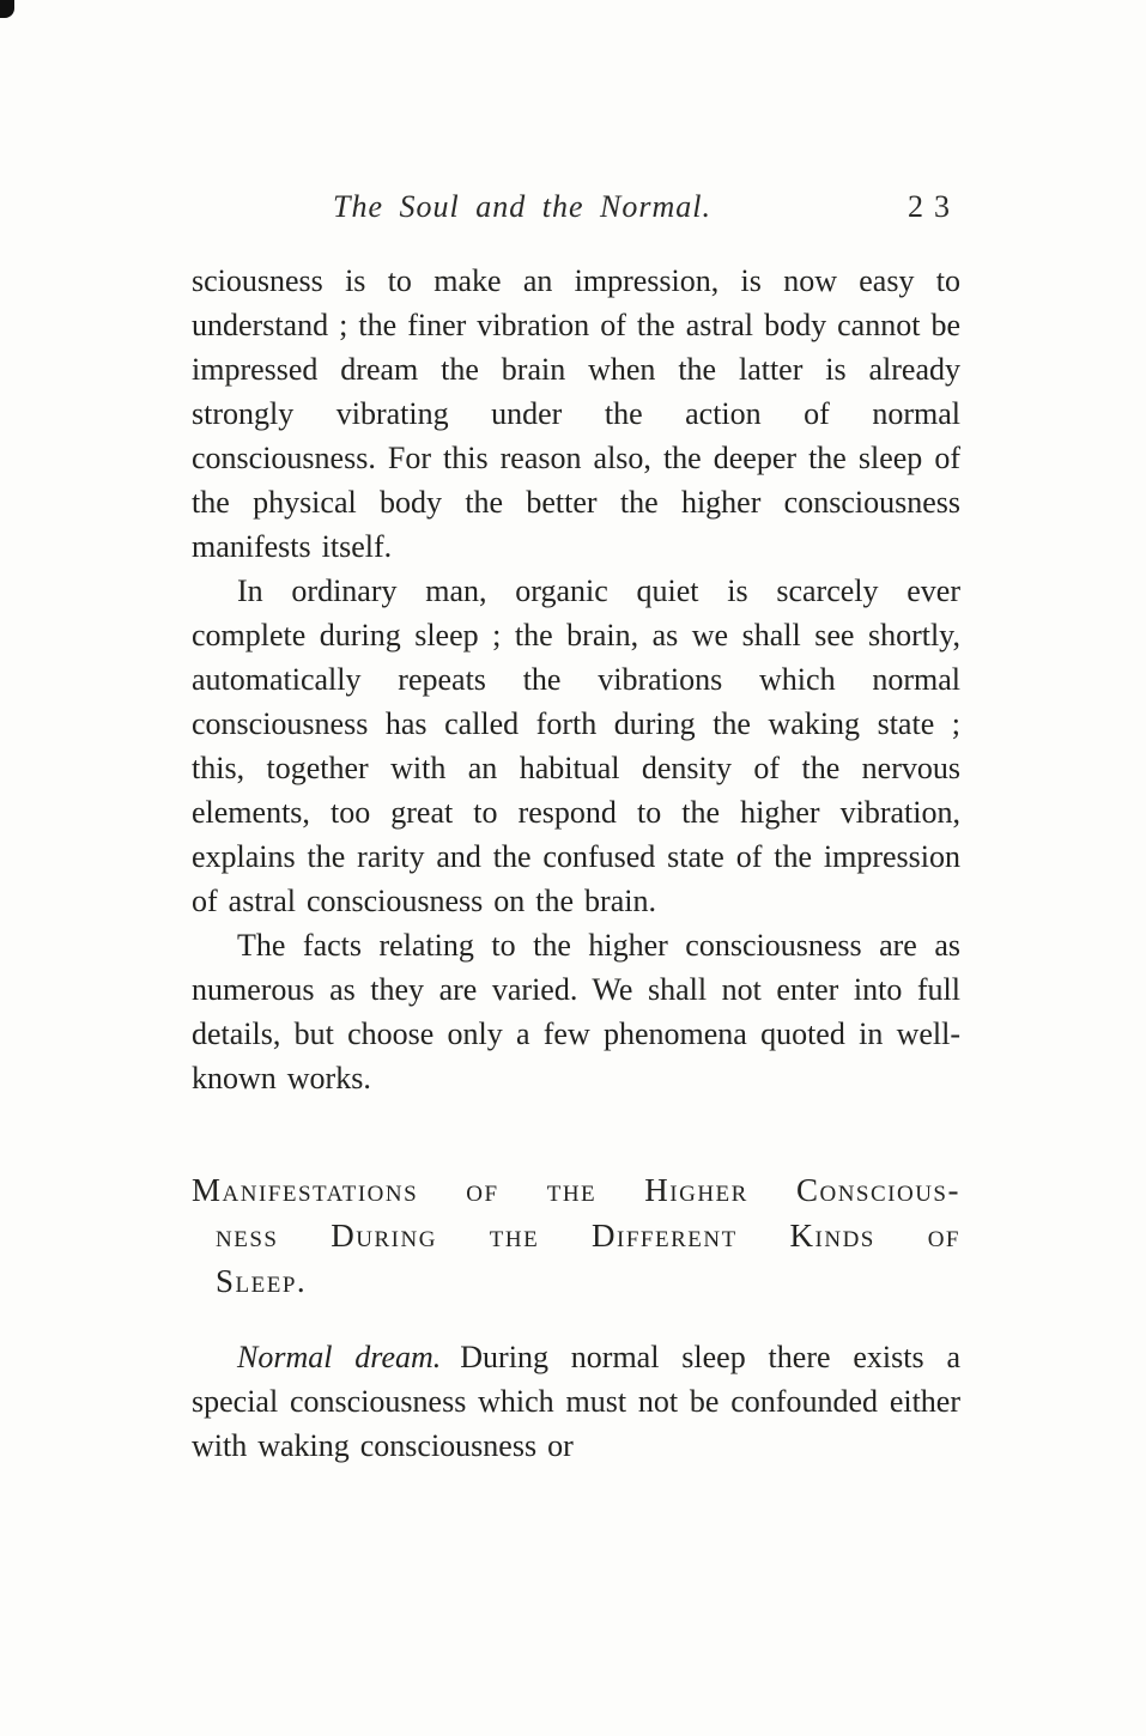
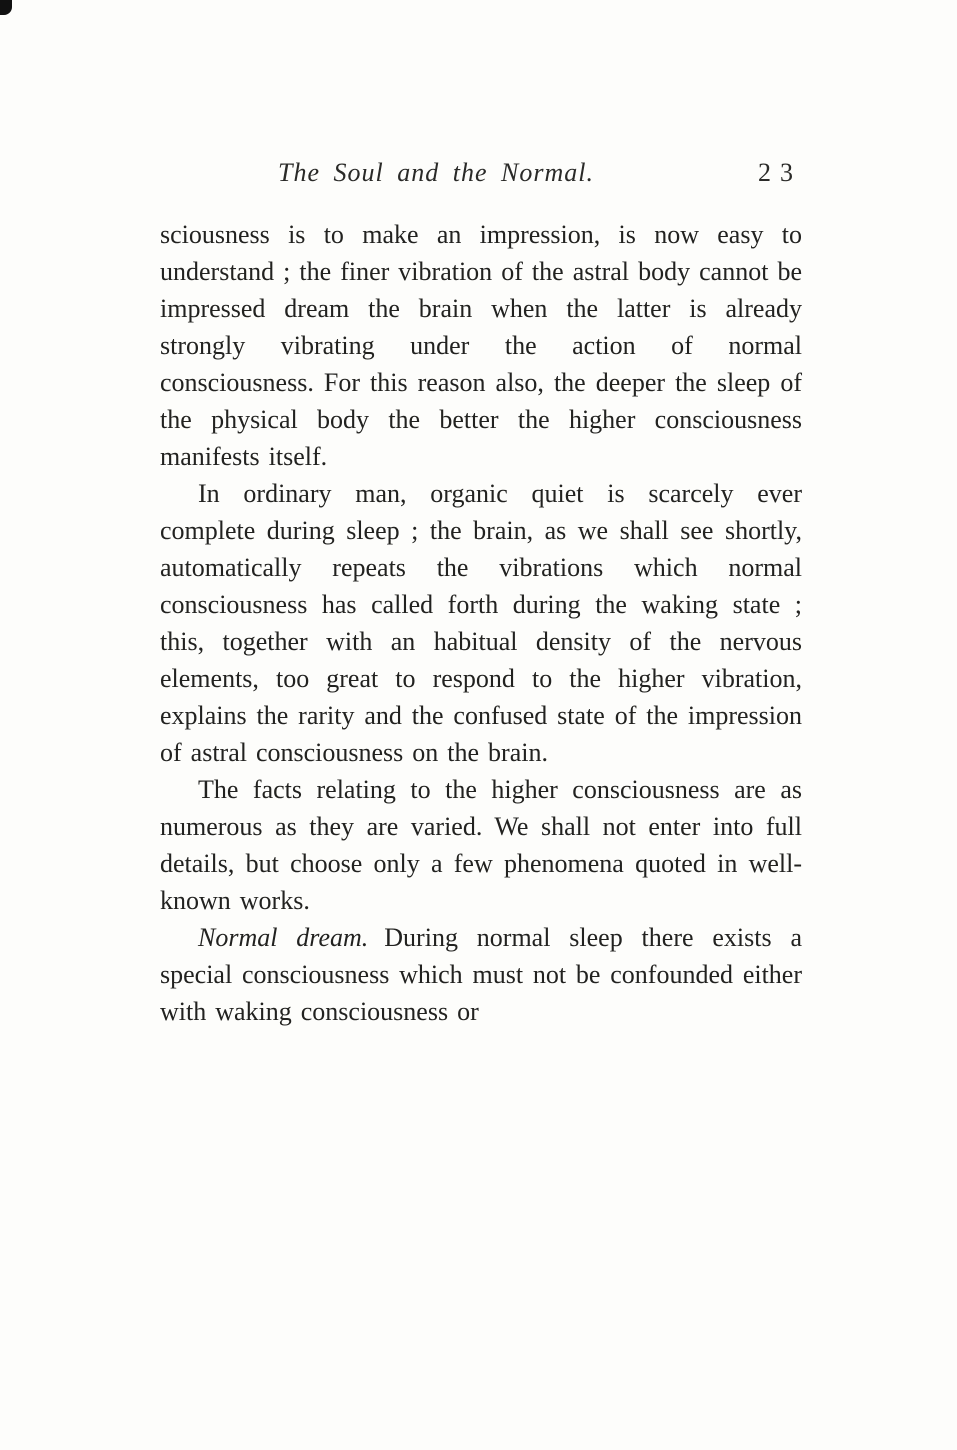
  The Soul and the Normal.
  23
  sciousness is to make an impression, is now easy to understand ; the finer vibration of the astral body cannot be impressed dream the brain when the latter is already strongly vibrating under the action of normal consciousness. For this reason also, the deeper the sleep of the physical body the better the higher consciousness manifests itself.
  In ordinary man, organic quiet is scarcely ever complete during sleep ; the brain, as we shall see shortly, automatically repeats the vibrations which normal consciousness has called forth during the waking state ; this, together with an habitual density of the nervous elements, too great to respond to the higher vibration, explains the rarity and the confused state of the impression of astral consciousness on the brain.
  The facts relating to the higher consciousness are as numerous as they are varied. We shall not enter into full details, but choose only a few phenomena quoted in well-known works.
- Manifestations of the Higher Conscious-
- ness During the Different Kinds of
- Sleep.
  Normal dream. During normal sleep there exists a special consciousness which must not be confounded either with waking consciousness or
